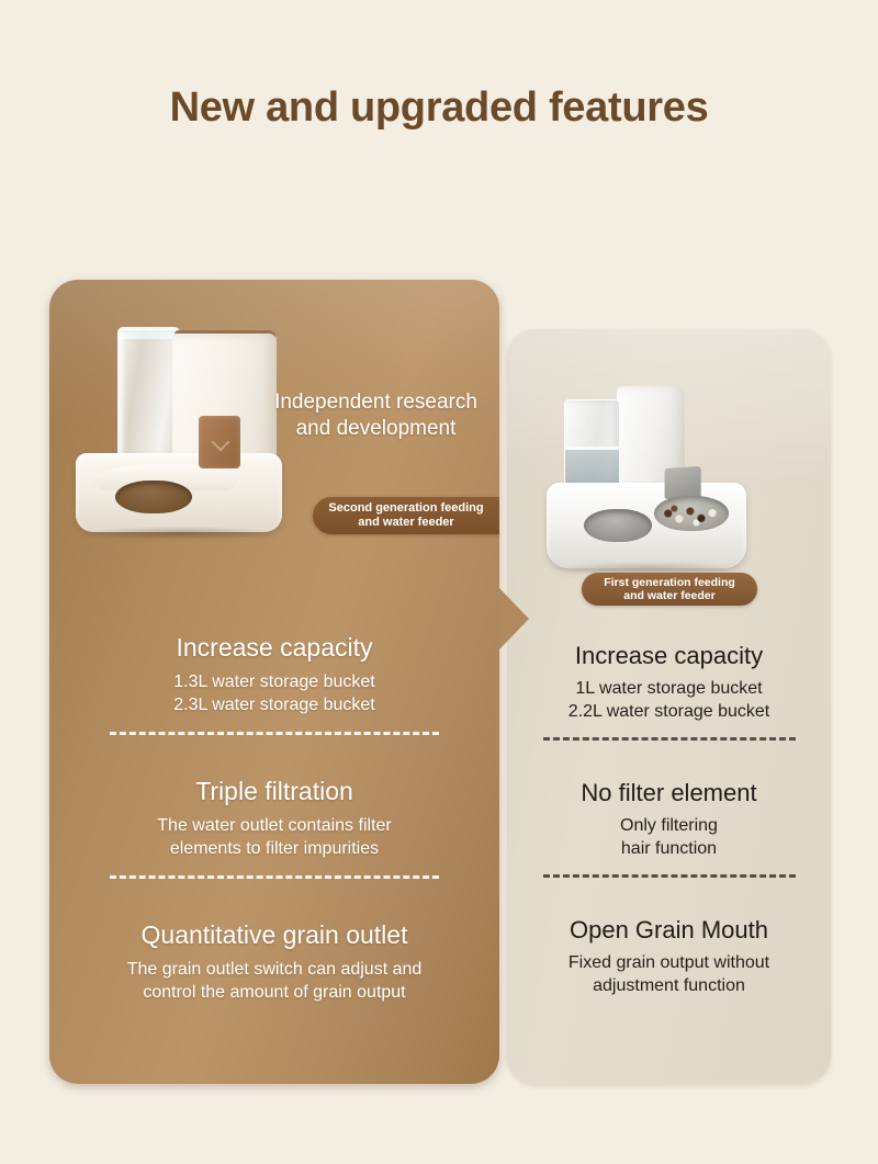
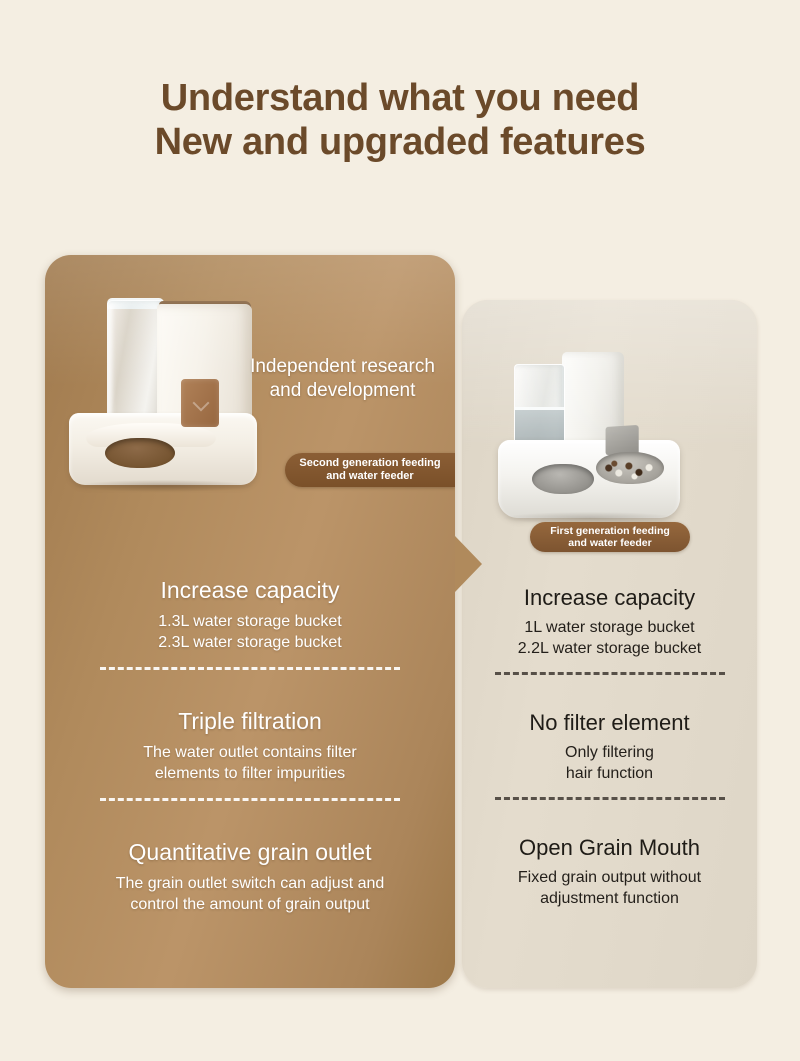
+ Understand what you need
  New and upgraded features
